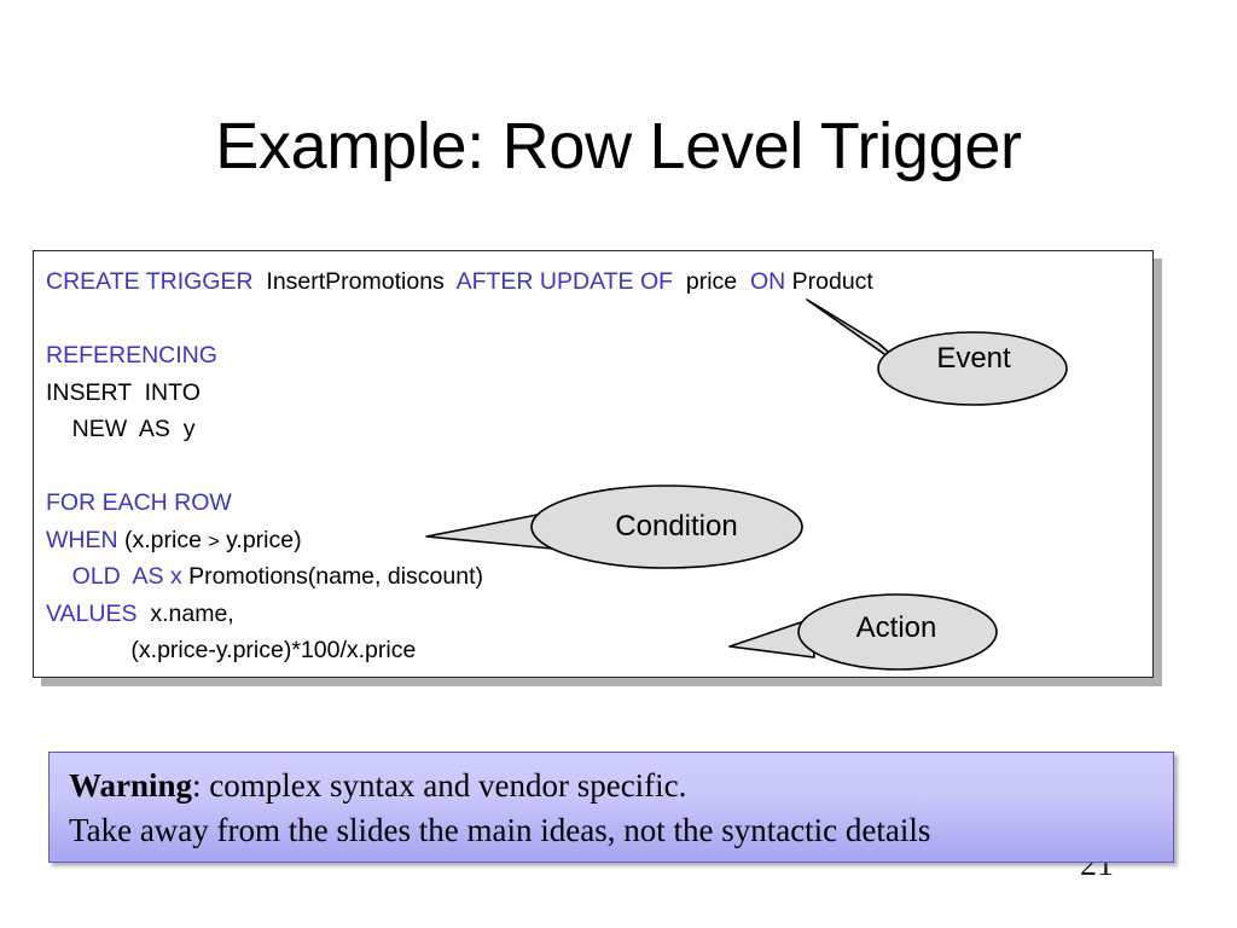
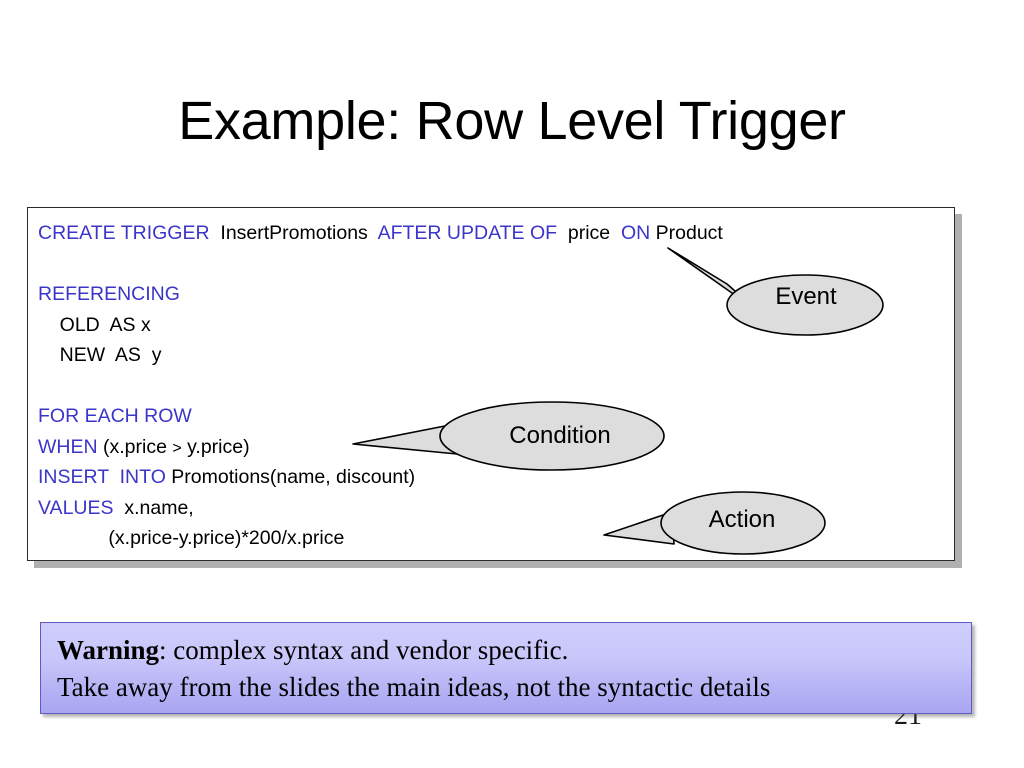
  Example: Row Level Trigger
  CREATE TRIGGER InsertPromotions AFTER UPDATE OF price ON Product
  REFERENCING
- INSERT INTO
+ OLD AS x
  NEW AS y
  FOR EACH ROW
  WHEN (x.price > y.price)
- OLD AS x Promotions(name, discount)
+ INSERT INTO Promotions(name, discount)
  VALUES x.name,
- (x.price-y.price)*100/x.price
+ (x.price-y.price)*200/x.price
  Event
  Condition
  Action
  21
  Warning: complex syntax and vendor specific.
  Take away from the slides the main ideas, not the syntactic details
